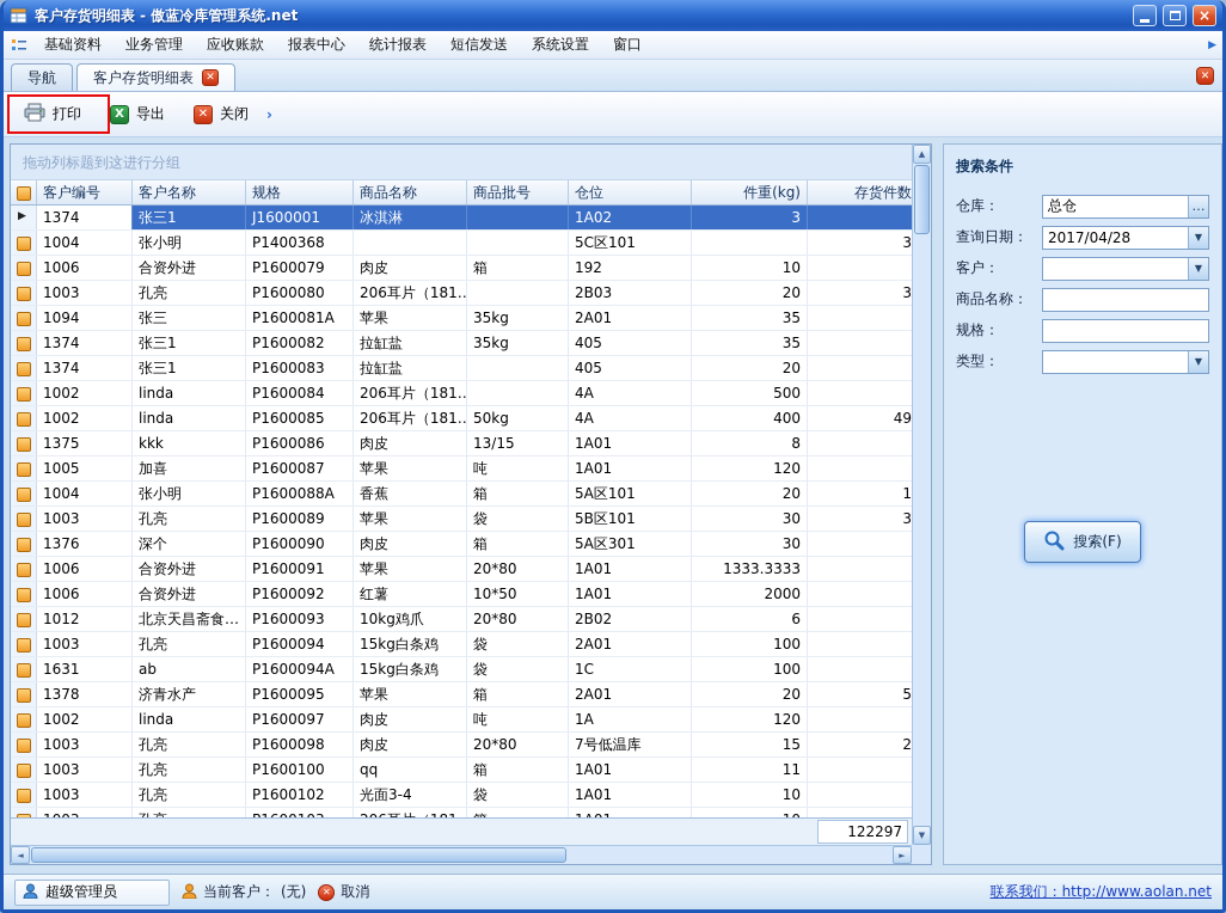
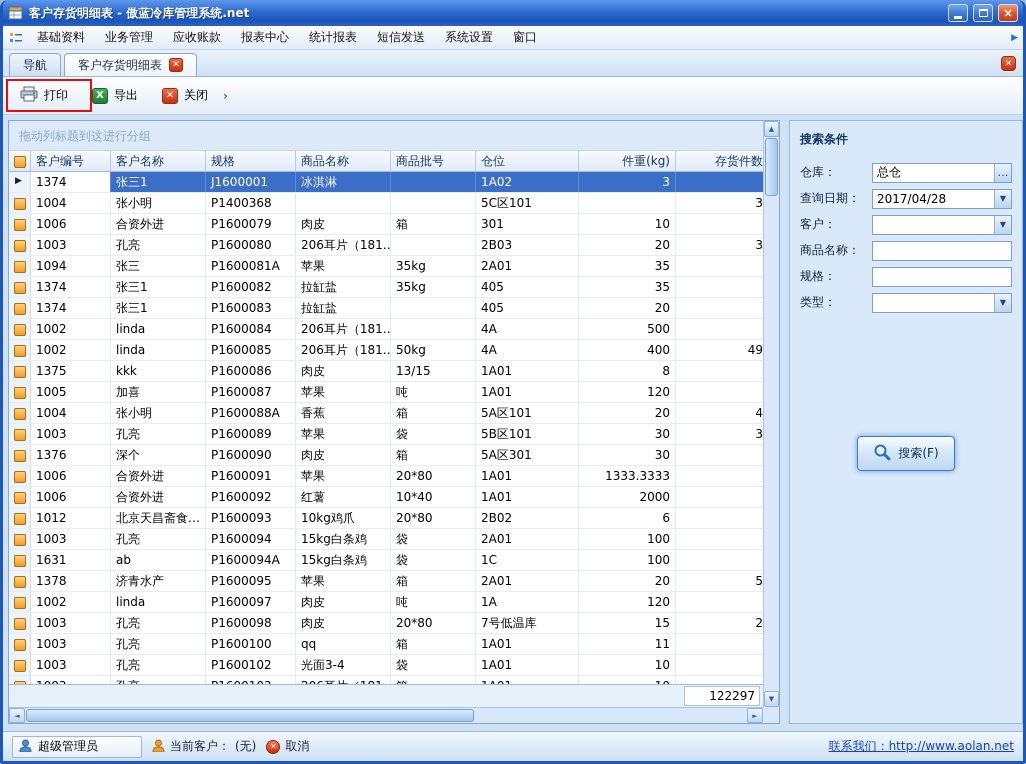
  客户存货明细表 - 傲蓝冷库管理系统.net
  ×
  基础资料
  业务管理
  应收账款
  报表中心
  统计报表
  短信发送
  系统设置
  窗口
  ▶
  导航
  客户存货明细表
  ✕
  ✕
  打印
  X
  导出
  ✕
  关闭
  ›
  拖动列标题到这进行分组
  客户编号
  客户名称
  规格
  商品名称
  商品批号
  仓位
  件重(kg)
  存货件数
  1374
  张三1
  J1600001
  冰淇淋
  1A02
  3
  1004
  张小明
  P1400368
  5C区101
  3
  1006
  合资外进
  P1600079
  肉皮
  箱
- 192
+ 301
  10
  1003
  孔亮
  P1600080
  206耳片（181…
  2B03
  20
  3
  1094
  张三
  P1600081A
  苹果
  35kg
  2A01
  35
  1374
  张三1
  P1600082
  拉缸盐
  35kg
  405
  35
  1374
  张三1
  P1600083
  拉缸盐
  405
  20
  1002
  linda
  P1600084
  206耳片（181…
  4A
  500
  1002
  linda
  P1600085
  206耳片（181…
  50kg
  4A
  400
  49
  1375
  kkk
  P1600086
  肉皮
  13/15
  1A01
  8
  1005
  加喜
  P1600087
  苹果
  吨
  1A01
  120
  1004
  张小明
  P1600088A
  香蕉
  箱
  5A区101
  20
- 1
+ 4
  1003
  孔亮
  P1600089
  苹果
  袋
  5B区101
  30
  3
  1376
  深个
  P1600090
  肉皮
  箱
  5A区301
  30
  1006
  合资外进
  P1600091
  苹果
  20*80
  1A01
  1333.3333
  1006
  合资外进
  P1600092
  红薯
- 10*50
+ 10*40
  1A01
  2000
  1012
  北京天昌斋食…
  P1600093
  10kg鸡爪
  20*80
  2B02
  6
  1003
  孔亮
  P1600094
  15kg白条鸡
  袋
  2A01
  100
  1631
  ab
  P1600094A
  15kg白条鸡
  袋
  1C
  100
  1378
  济青水产
  P1600095
  苹果
  箱
  2A01
  20
  5
  1002
  linda
  P1600097
  肉皮
  吨
  1A
  120
  1003
  孔亮
  P1600098
  肉皮
  20*80
  7号低温库
  15
  2
  1003
  孔亮
  P1600100
  qq
  箱
  1A01
  11
  1003
  孔亮
  P1600102
  光面3-4
  袋
  1A01
  10
  122297
  ▲
  ▼
  ◄
  ►
  搜索条件
  仓库：
  总仓
  …
  查询日期：
  2017/04/28
  ▼
  客户：
  ▼
  商品名称：
  规格：
  类型：
  ▼
  搜索(F)
  超级管理员
  当前客户：
  (无)
  ✕
  取消
  联系我们：http://www.aolan.net
